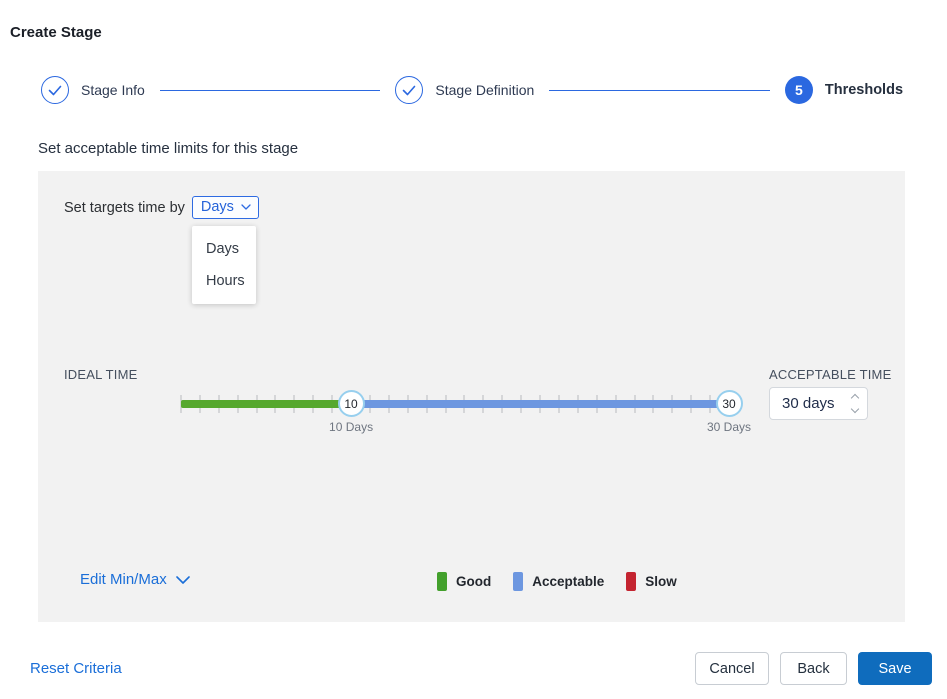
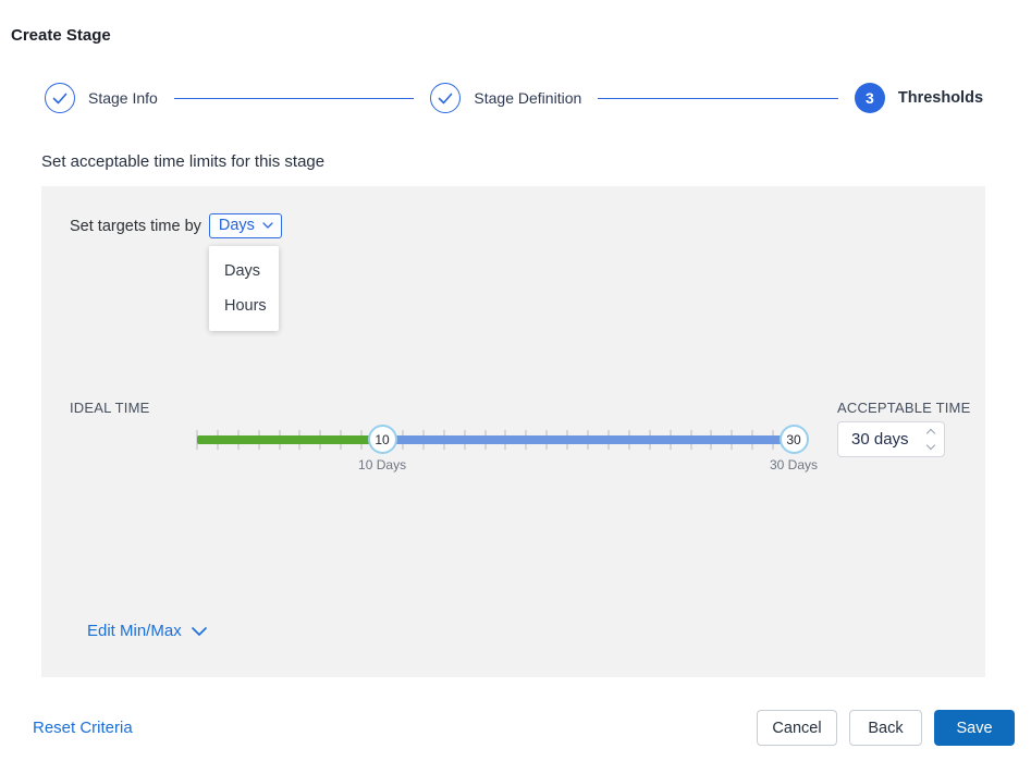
  Create Stage
  Stage Info
  Stage Definition
- 5
+ 3
  Thresholds
  Set acceptable time limits for this stage
  Set targets time by
  Days
  Days
  Hours
  IDEAL TIME
  ACCEPTABLE TIME
  30 days
  10
  30
  10 Days
  30 Days
  Edit Min/Max
- Good
- Acceptable
- Slow
  Reset Criteria
  Cancel
  Back
  Save
